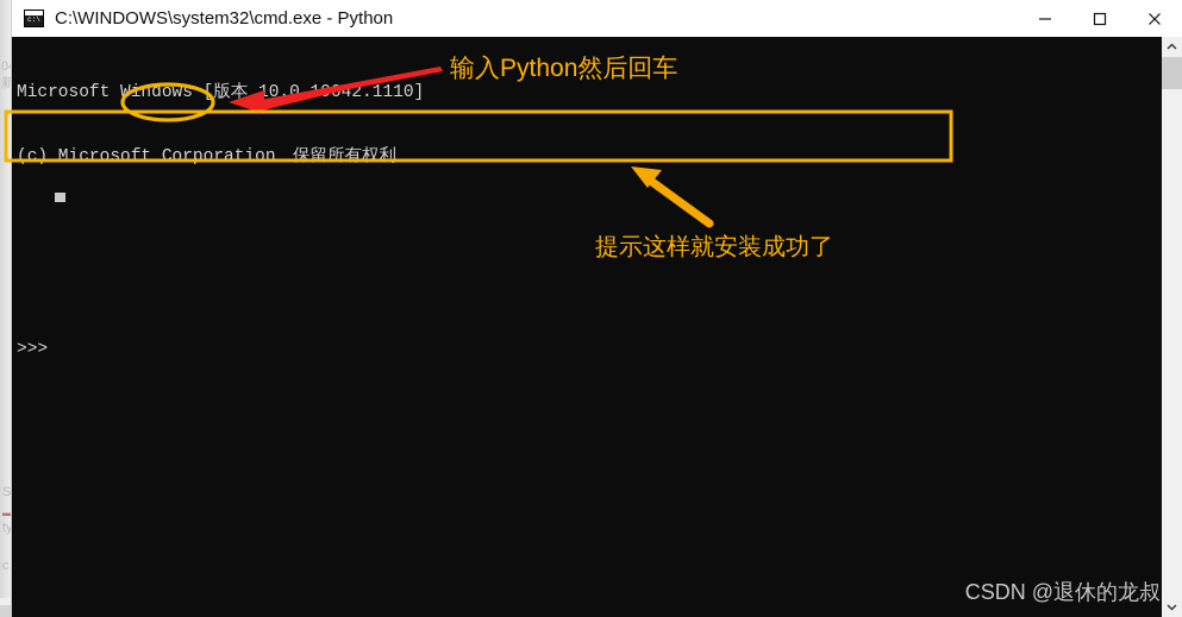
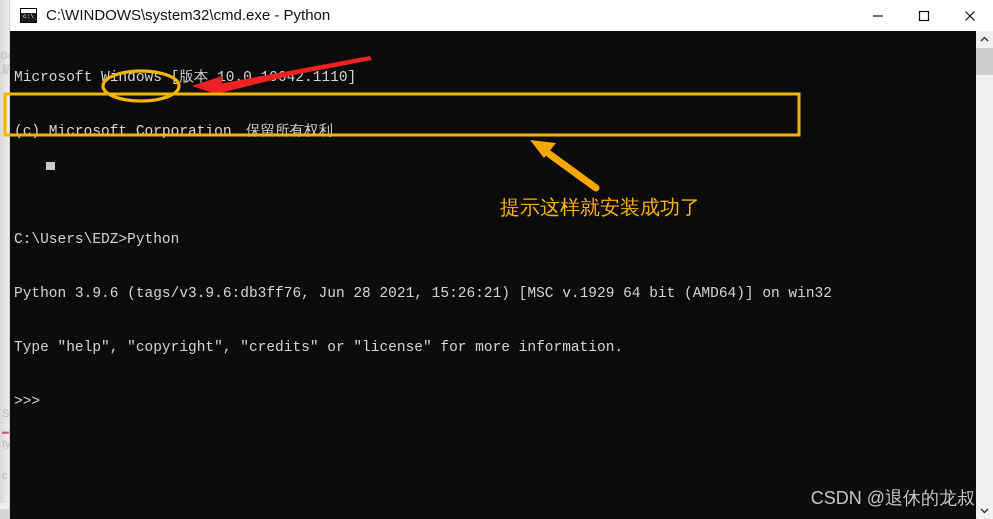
  新
  S
  ty
  c
  C:\WINDOWS\system32\cmd.exe - Python
  Microsoft Windows版本0.0042.1110]
  (c) Microsoft Corporation。保留所有权利。
+ C:\Users\EDZ>Python
+ Python 3.9.6 (tags/v3.9.6:db3ff76, Jun 28 2021, 15:26:21) [MSC v.1929 64 bit (AMD64)] on win32
+ Type "help", "copyright", "credits" or "license" for more information.
  >>>
- 输入Python然后回车
  提示这样就安装成功了
  CSDN @退休的龙叔
